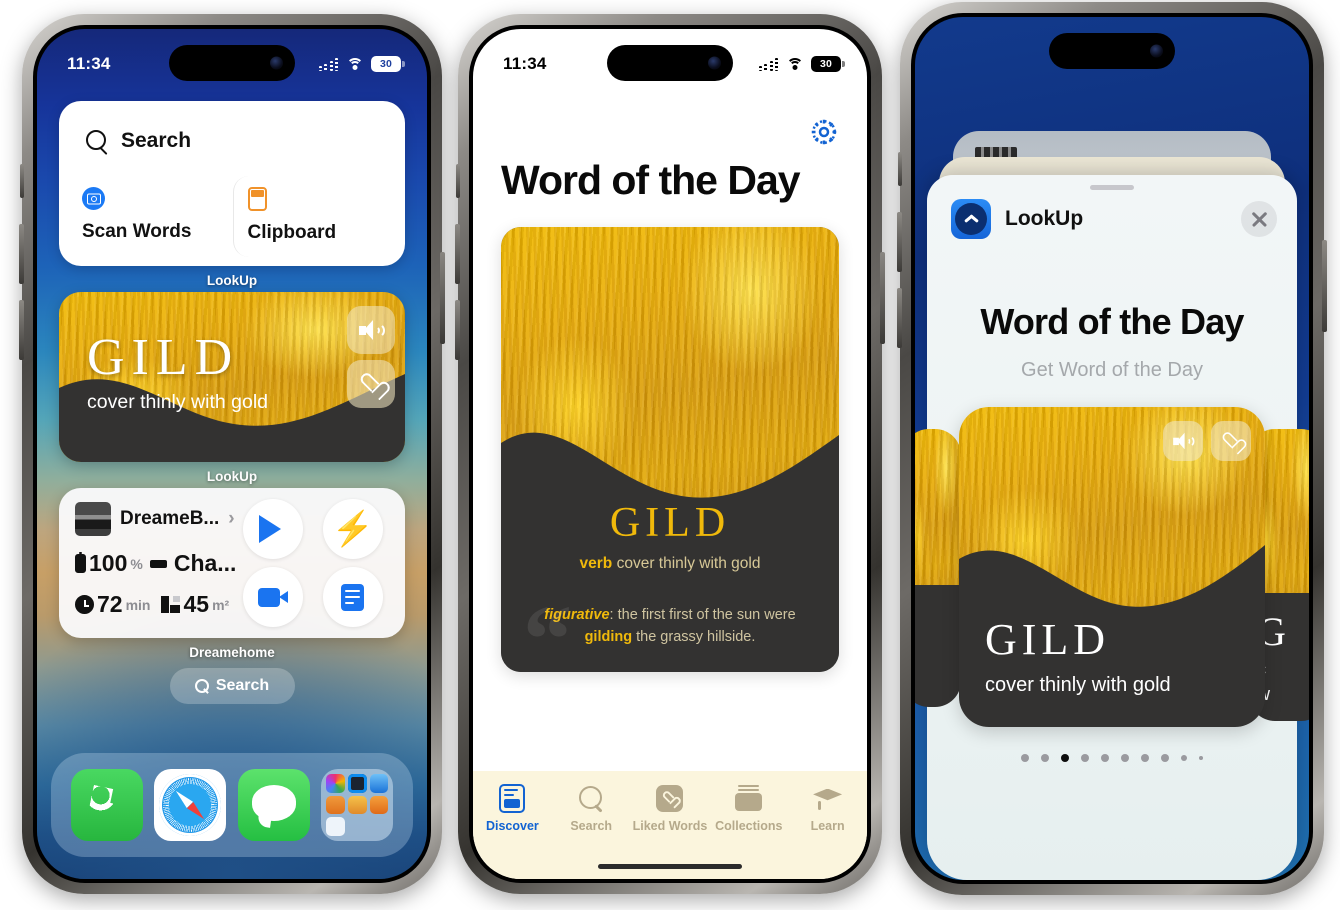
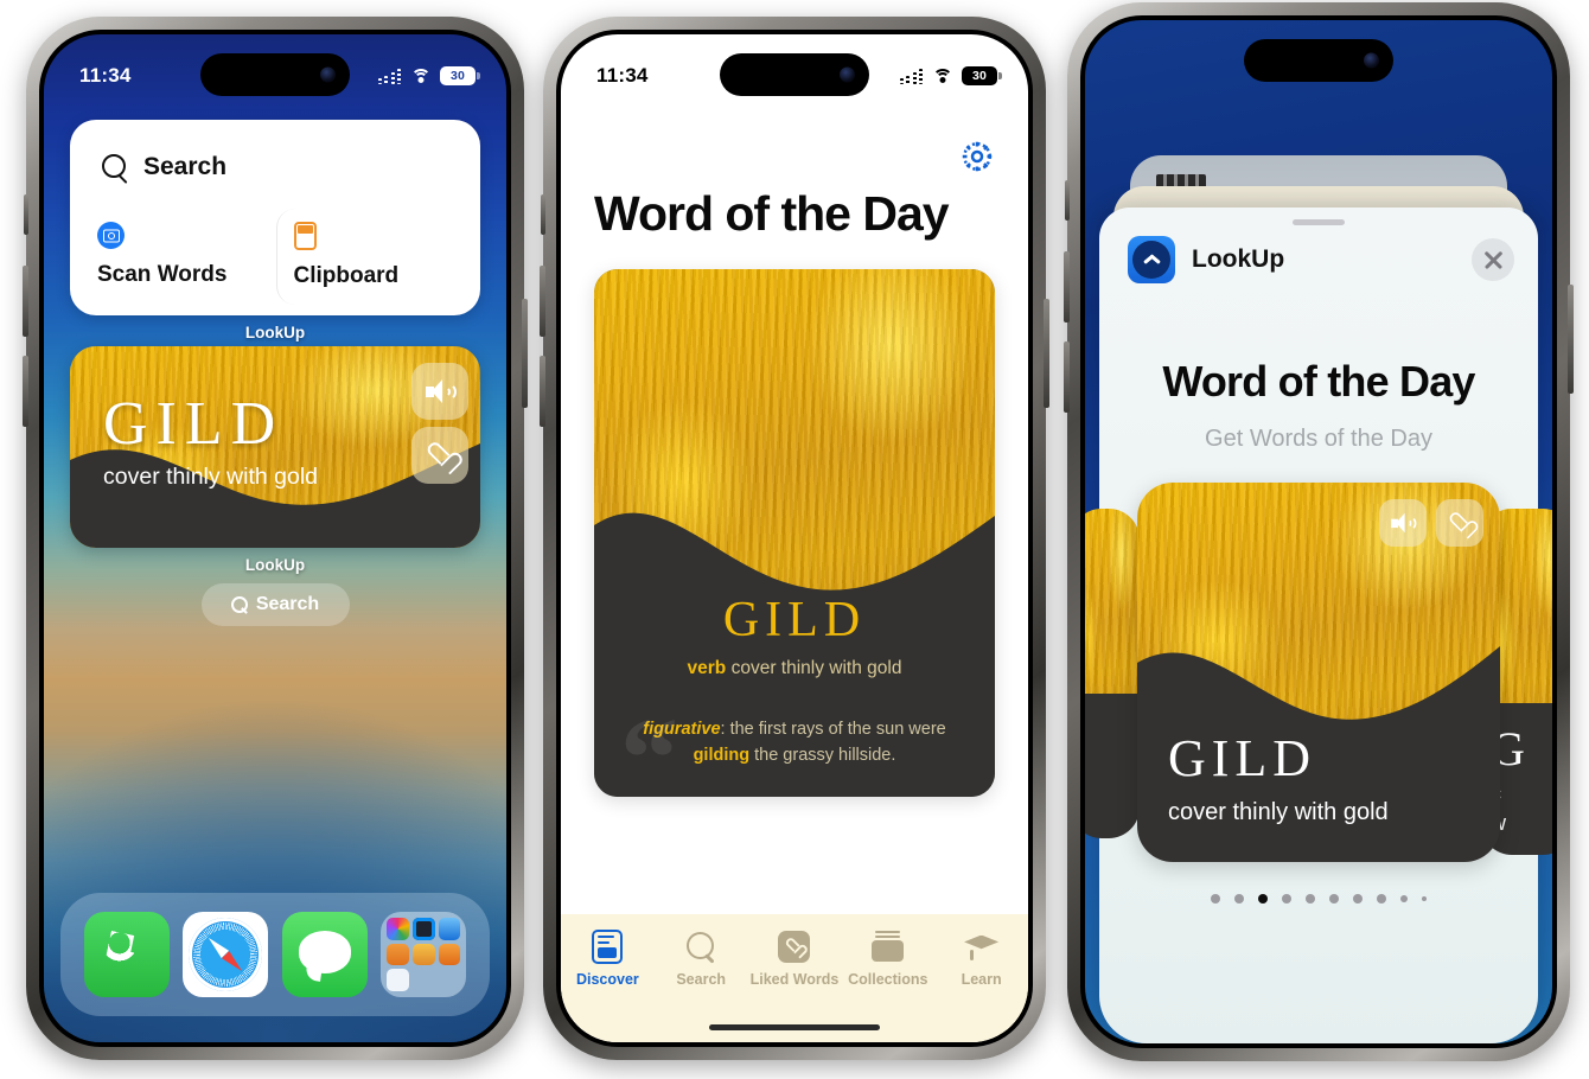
  11:34
  30
  Search
  Scan Words
  Clipboard
  LookUp
  GILD
  cover thinly with gold
  LookUp
- DreameB...
- ›
- 100
- %
- Cha...
- 72
- min
- 45
- m²
- ⚡
- Dreamehome
  Search
  11:34
  30
  Word of the Day
  GILD
  verb cover thinly with gold
  “
- figurative: the first first of the sun were
+ figurative: the first rays of the sun were
  gilding the grassy hillside.
  Discover
  Search
  Liked Words
  Collections
  Learn
  LookUp
  Word of the Day
- Get Word of the Day
+ Get Words of the Day
  G
  GILD
  cover thinly with gold
